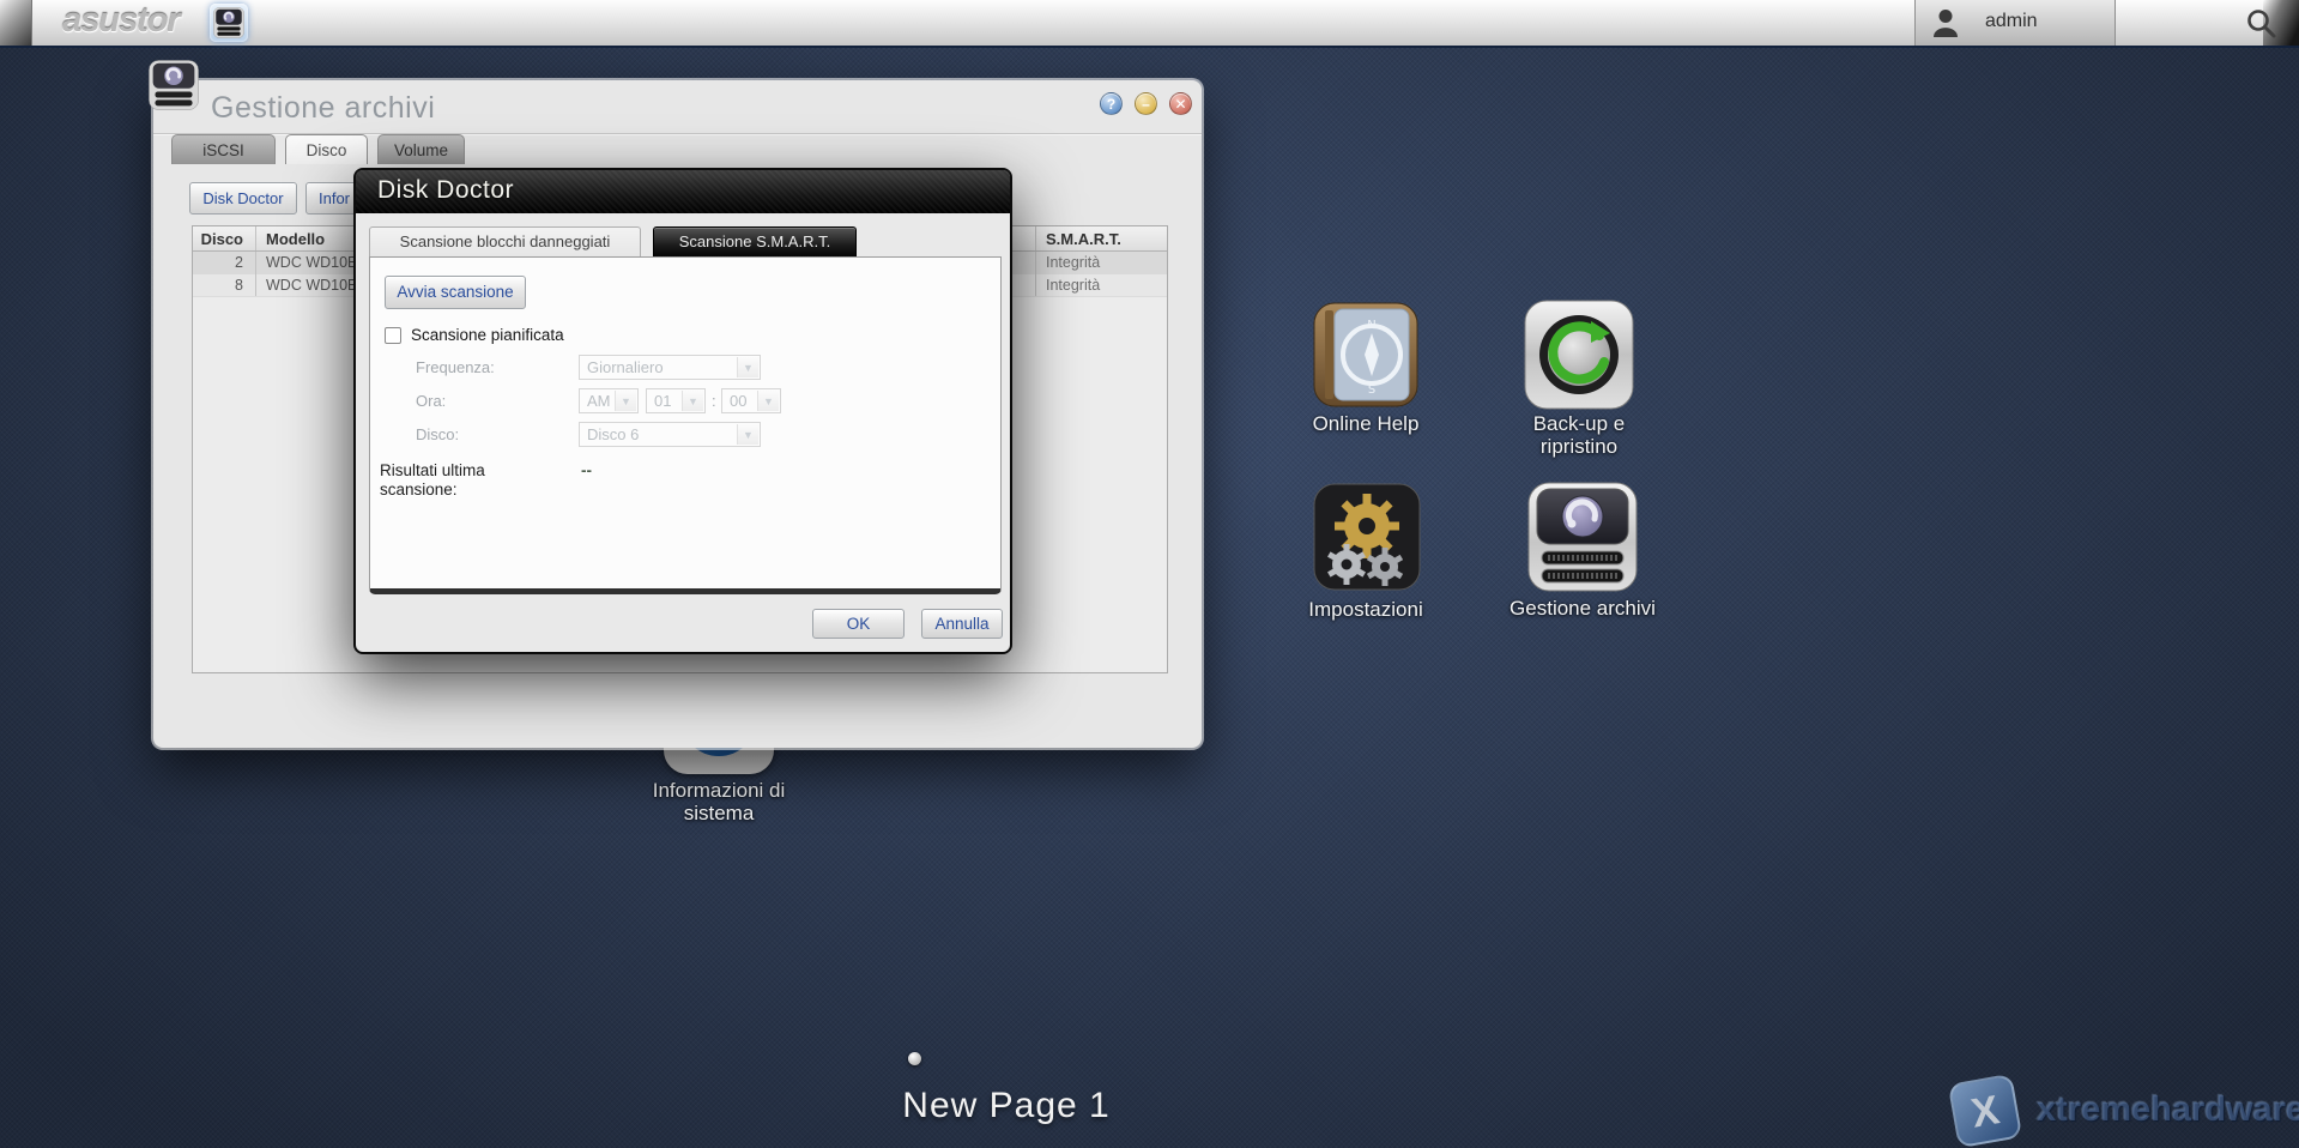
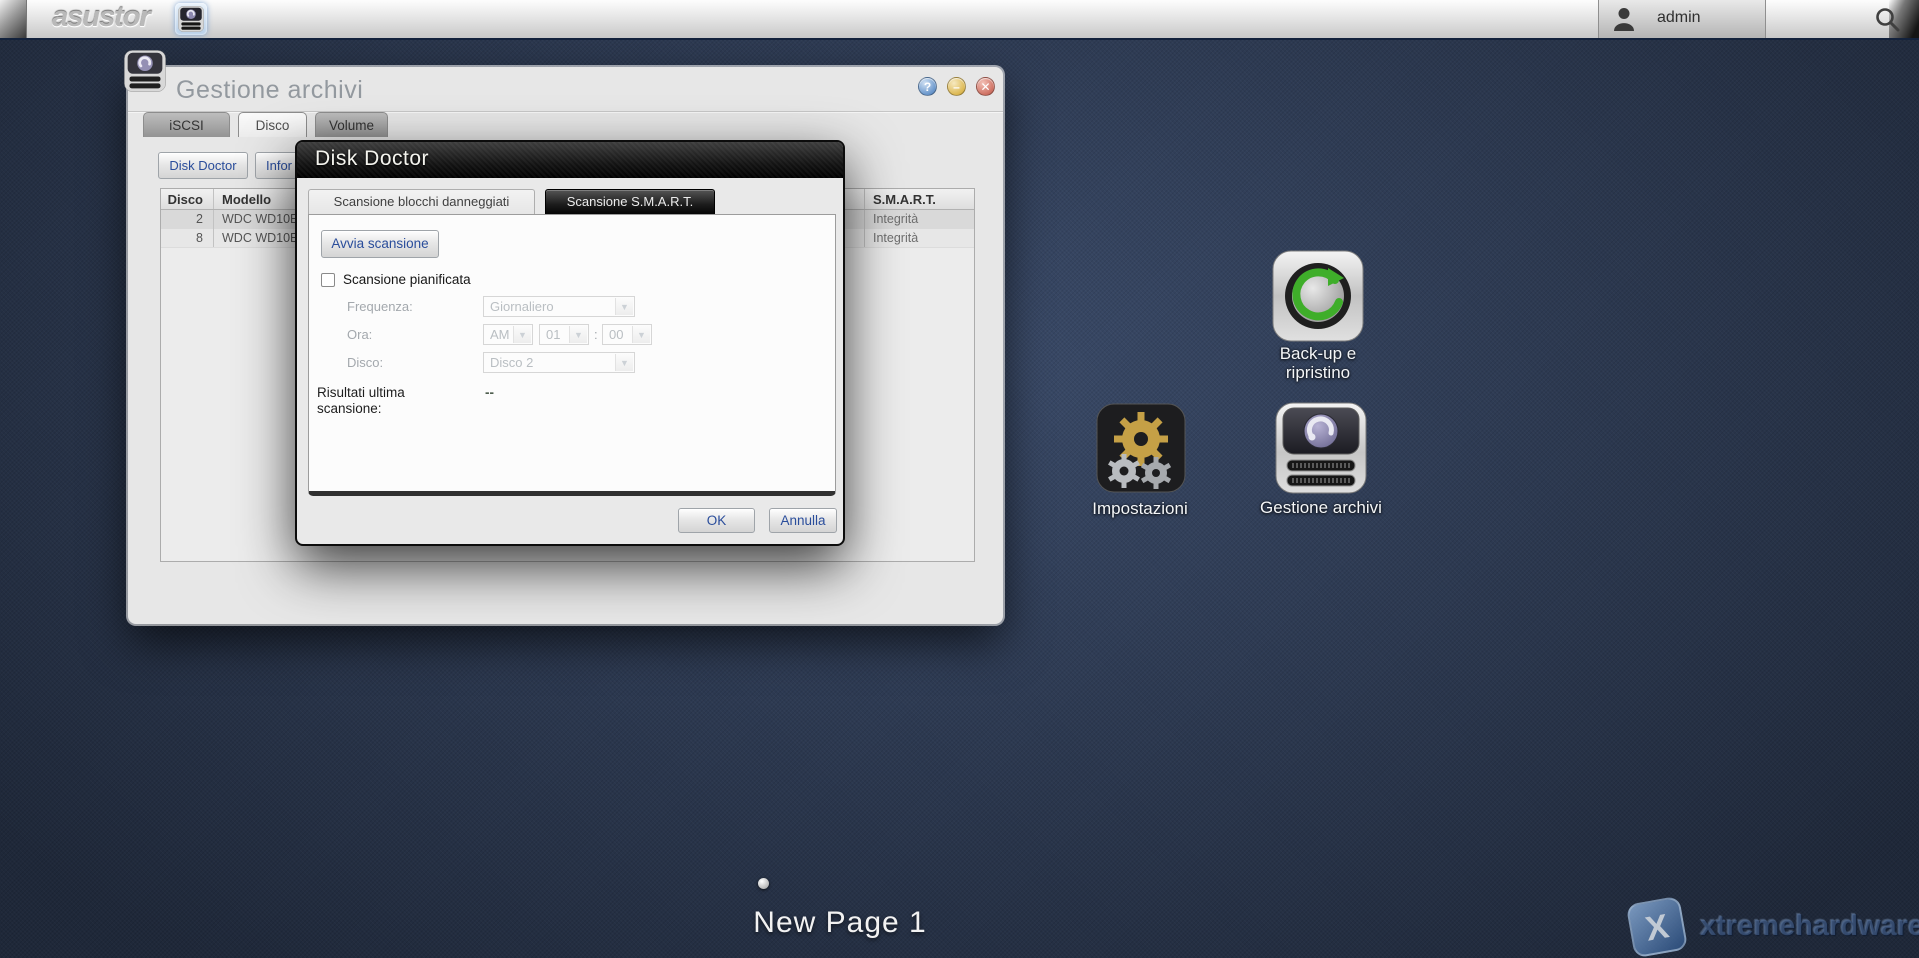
- Informazioni di sistema
- N
- S
- Online Help
  Back-up e ripristino
  Impostazioni
  Gestione archivi
  New Page 1
  xtremehardware
  asustor
  admin
  Gestione archivi
  ?
  –
  ✕
  iSCSI
  Disco
  Volume
  Disk Doctor
  Infor
  Disco
  Modello
  S.M.A.R.T.
  2
  WDC WD10
  Integrità
  8
  WDC WD10
  Integrità
  Disk Doctor
  Scansione blocchi danneggiati
  Scansione S.M.A.R.T.
  Avvia scansione
  Scansione pianificata
  Frequenza:
  Giornaliero
  ▼
  Ora:
  AM
  ▼
  01
  ▼
  :
  00
  ▼
  Disco:
- Disco 6
+ Disco 2
  ▼
  Risultati ultima scansione:
  --
  OK
  Annulla
